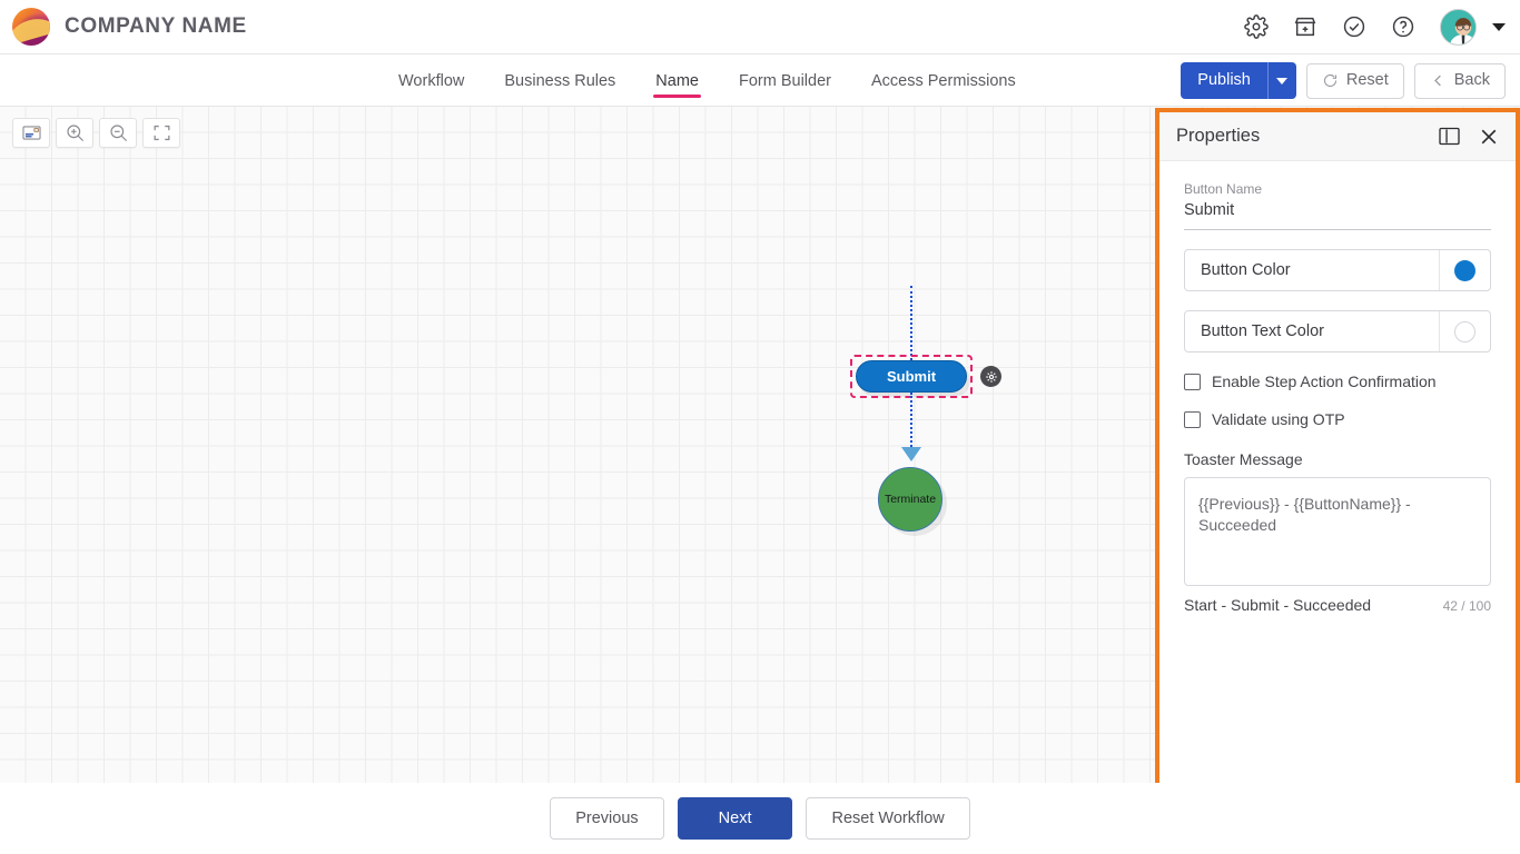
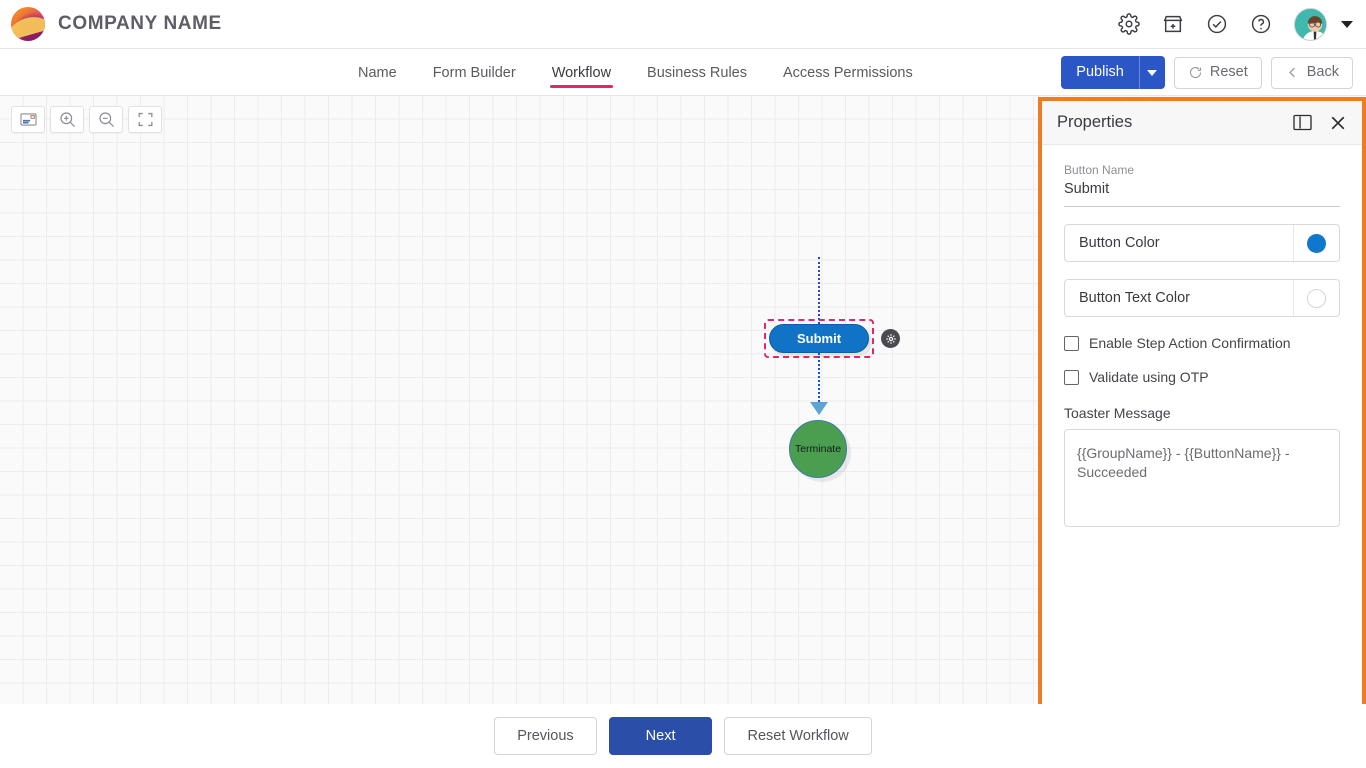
  COMPANY NAME
- Workflow
+ Name
- Business Rules
+ Form Builder
- Name
+ Workflow
- Form Builder
+ Business Rules
  Access Permissions
  Publish
  Reset
  Back
  Submit
  Terminate
  Properties
  Button Name
  Submit
  Button Color
  Button Text Color
  Enable Step Action Confirmation
  Validate using OTP
  Toaster Message
- {{Previous}} - {{ButtonName}} - Succeeded
+ {{GroupName}} - {{ButtonName}} - Succeeded
- Start - Submit - Succeeded
- 42 / 100
  Previous
  Next
  Reset Workflow
